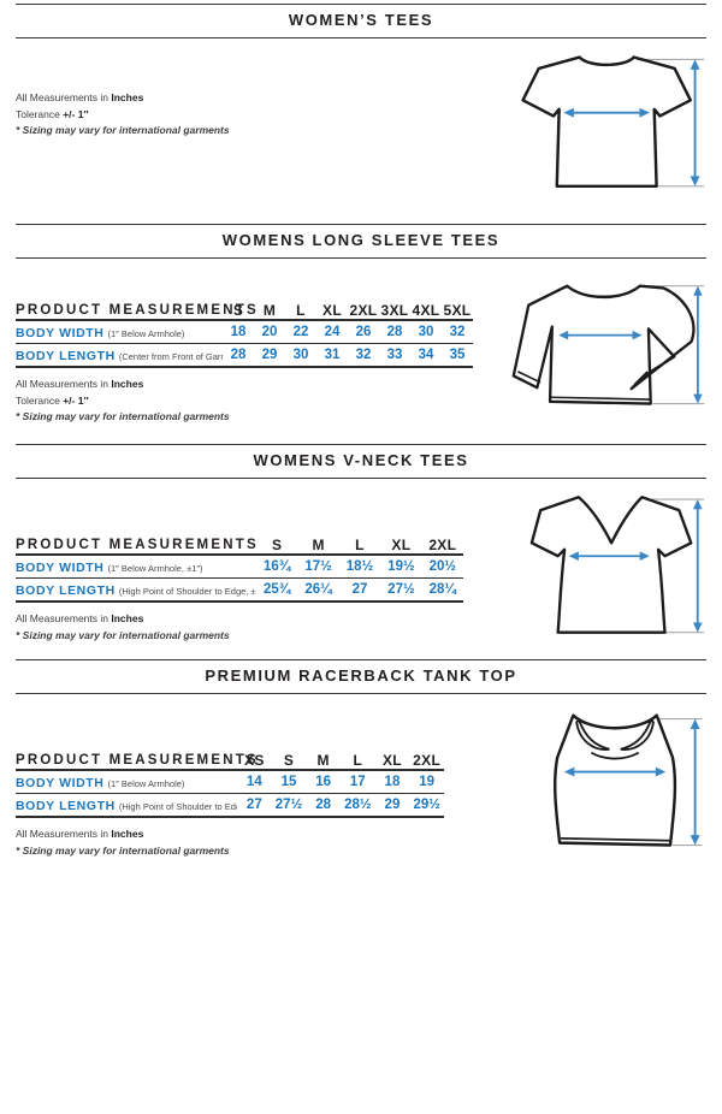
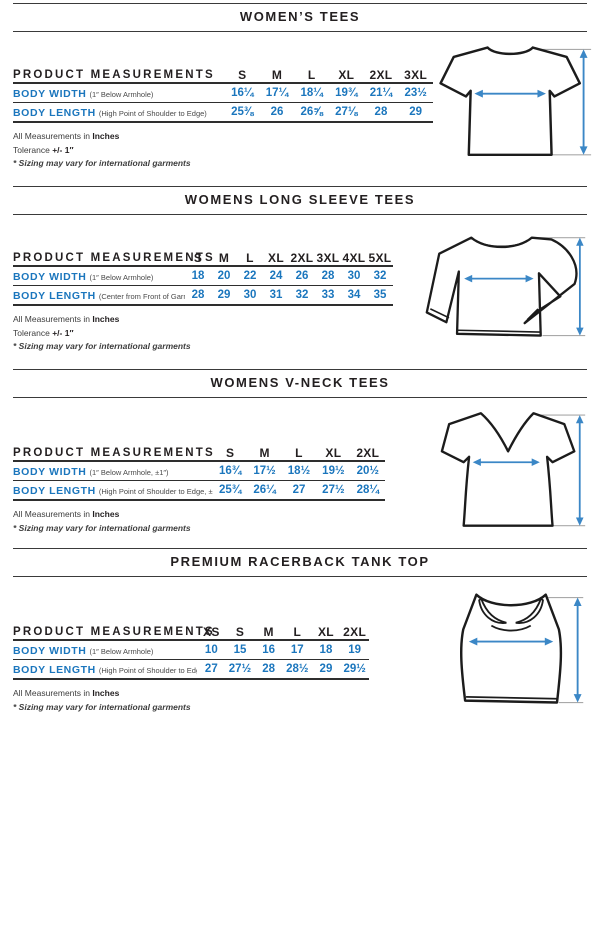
  WOMEN’S TEES
+ PRODUCT MEASUREMENTS	S	M	L	XL	2XL	3XL
+ BODY WIDTH (1″ Below Armhole)	16¼	17¼	18¼	19¾	21¼	23½
+ BODY LENGTH (High Point of Shoulder to Edge)	25⅜	26	26⅝	27⅛	28	29
  All Measurements in Inches
  Tolerance +/- 1″
  * Sizing may vary for international garments
  WOMENS LONG SLEEVE TEES
  PRODUCT MEASUREMENS	S	M	L	XL	2XL	3XL	4XL	5XL
  BODY WIDTH (1″ Below Armhole)	18	20	22	24	26	28	30	32
  BODY LENGTH (Center from Front of Gar	28	29	30	31	32	33	34	35
  All Measurements in Inches
  Tolerance +/- 1″
  * Sizing may vary for international garments
  WOMENS V-NECK TEES
  PRODUCT MEASUREMENTS	S	M	L	XL	2XL
  BODY WIDTH (1″ Below Armhole, ±1″)	16¾	17½	18½	19½	20½
  BODY LENGTH (High Point of Shoulder to Edge, ±	25¾	26¼	27	27½	28¼
  All Measurements in Inches
  * Sizing may vary for international garments
  PREMIUM RACERBACK TANK TOP
  PRODUCT MEASUREMENT	XS	S	M	L	XL	2XL
- BODY WIDTH (1″ Below Armhole)	14	15	16	17	18	19
+ BODY WIDTH (1″ Below Armhole)	10	15	16	17	18	19
  BODY LENGTH (High Point of Shoulder to Ed	27	27½	28	28½	29	29½
  All Measurements in Inches
  * Sizing may vary for international garments
